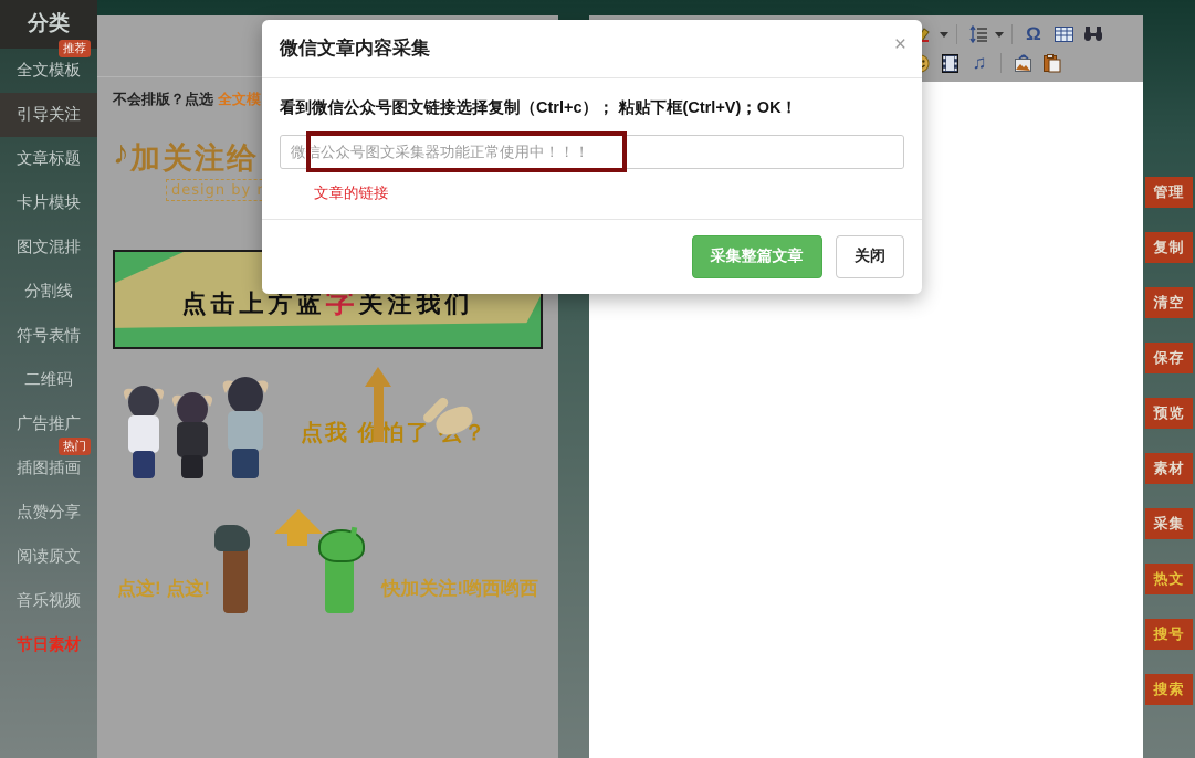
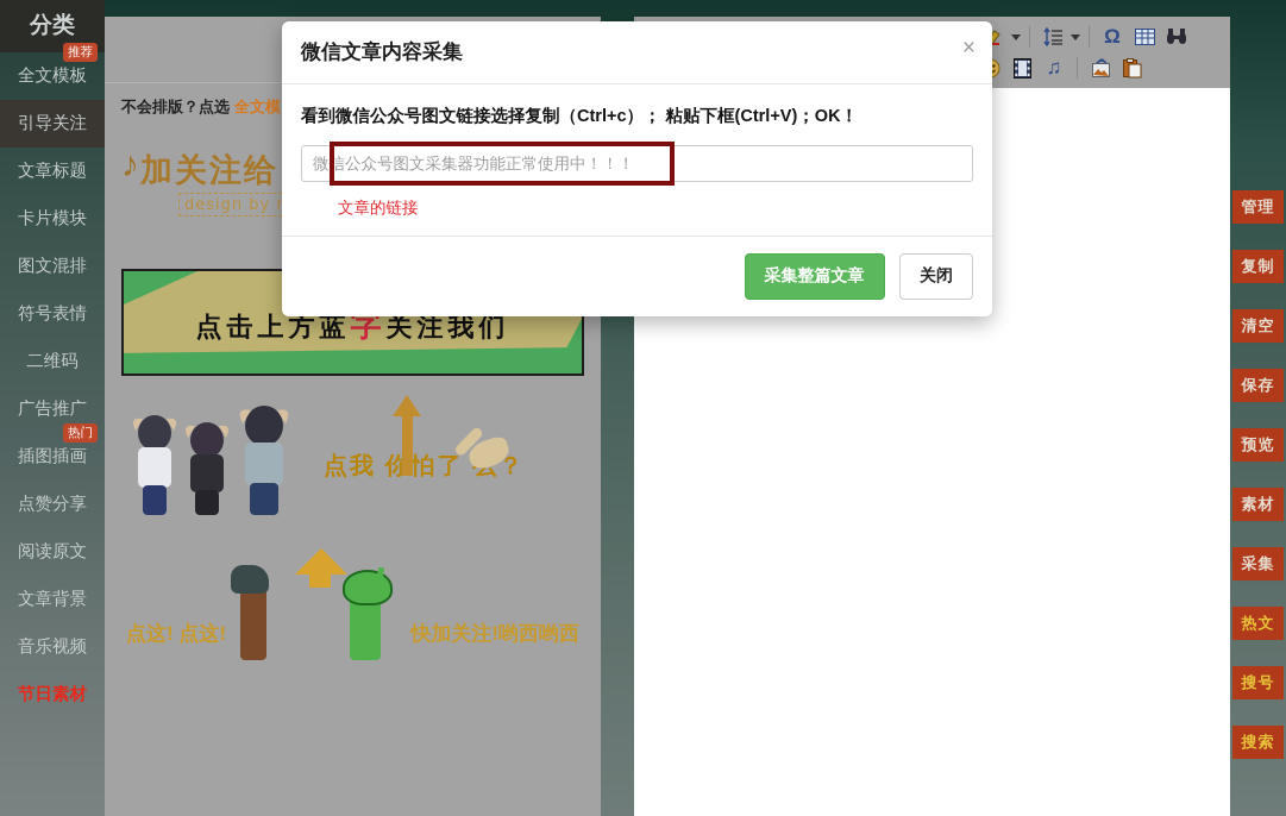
  不会排版？点选
  全文模
  ♪
  加关注给
  点击上方蓝字关注我们
  点我 你怕了？
  点这! 点这!
  快加关注!哟西哟西
  Ω
  ♫
  分类
  全文模板
  推荐
  引导关注
  文章标题
  卡片模块
  图文混排
- 分割线
  符号表情
  二维码
  广告推广
  插图插画
  热门
  点赞分享
  阅读原文
+ 文章背景
  音乐视频
  节日素材
  管理
  复制
  清空
  保存
  预览
  素材
  采集
  热文
  搜号
  搜索
  微信文章内容采集
  ×
  看到微信公众号图文链接选择复制（Ctrl+c）； 粘贴下框(Ctrl+V)；OK！
  微信公众号图文采集器功能正常使用中！！！
  文章的链接
  采集整篇文章 关闭
